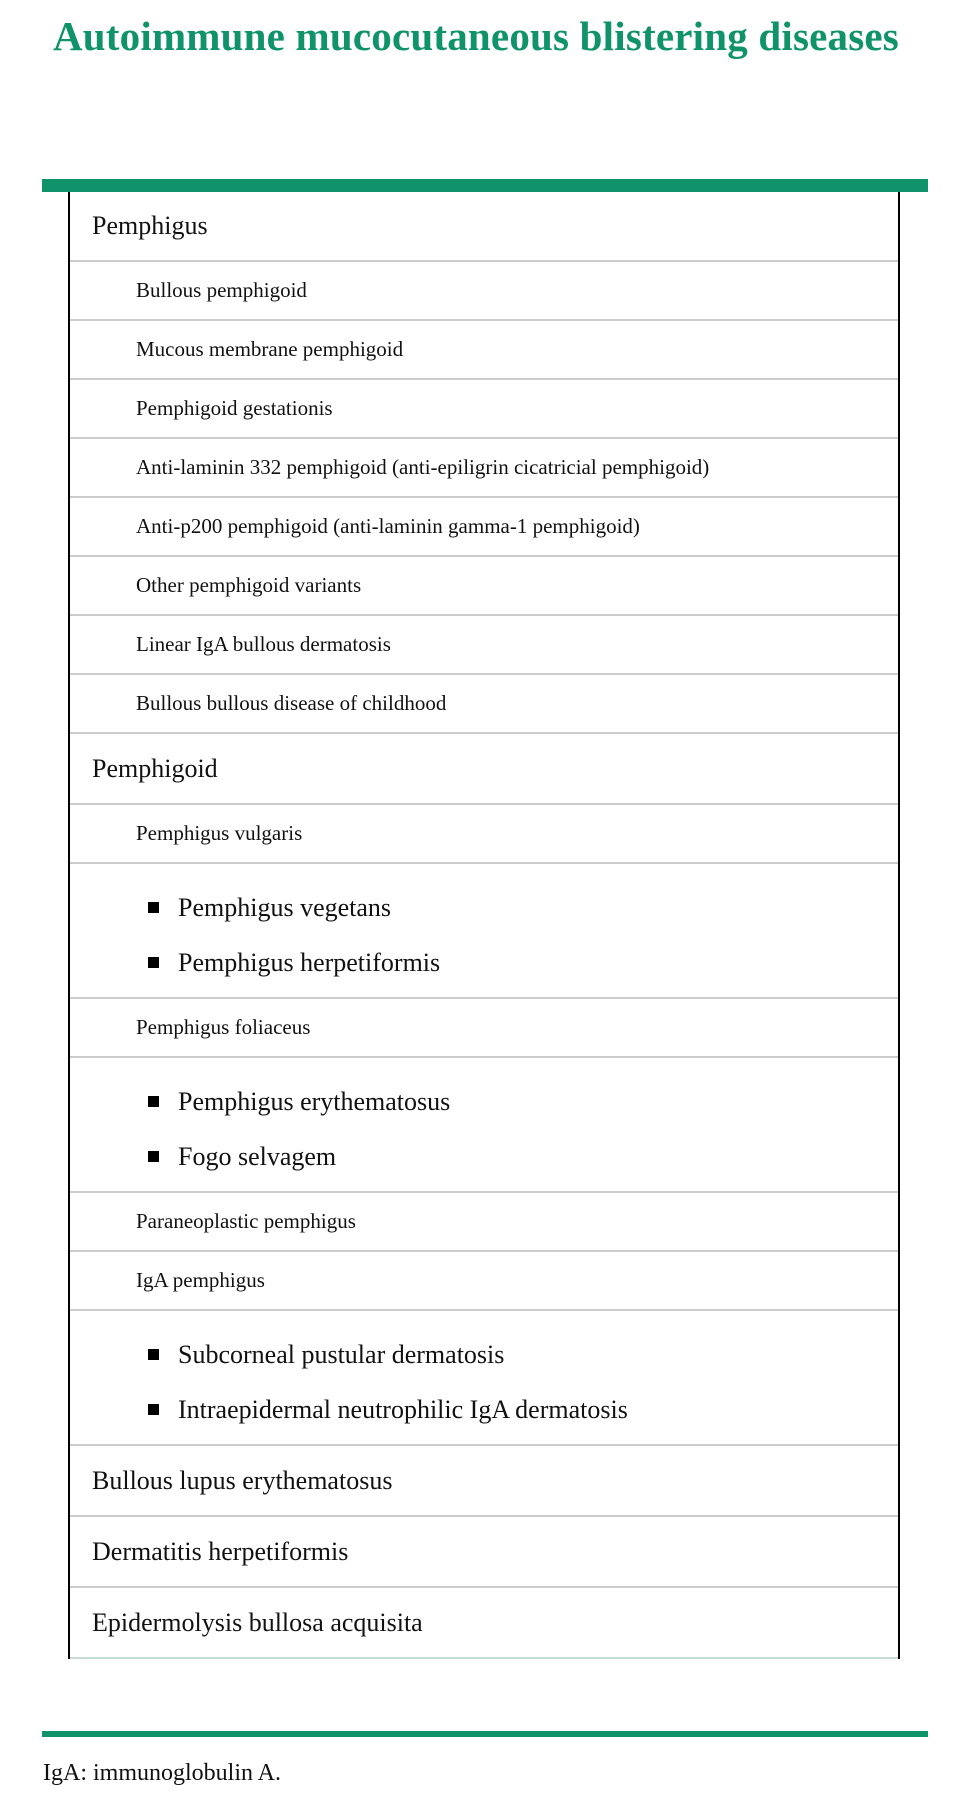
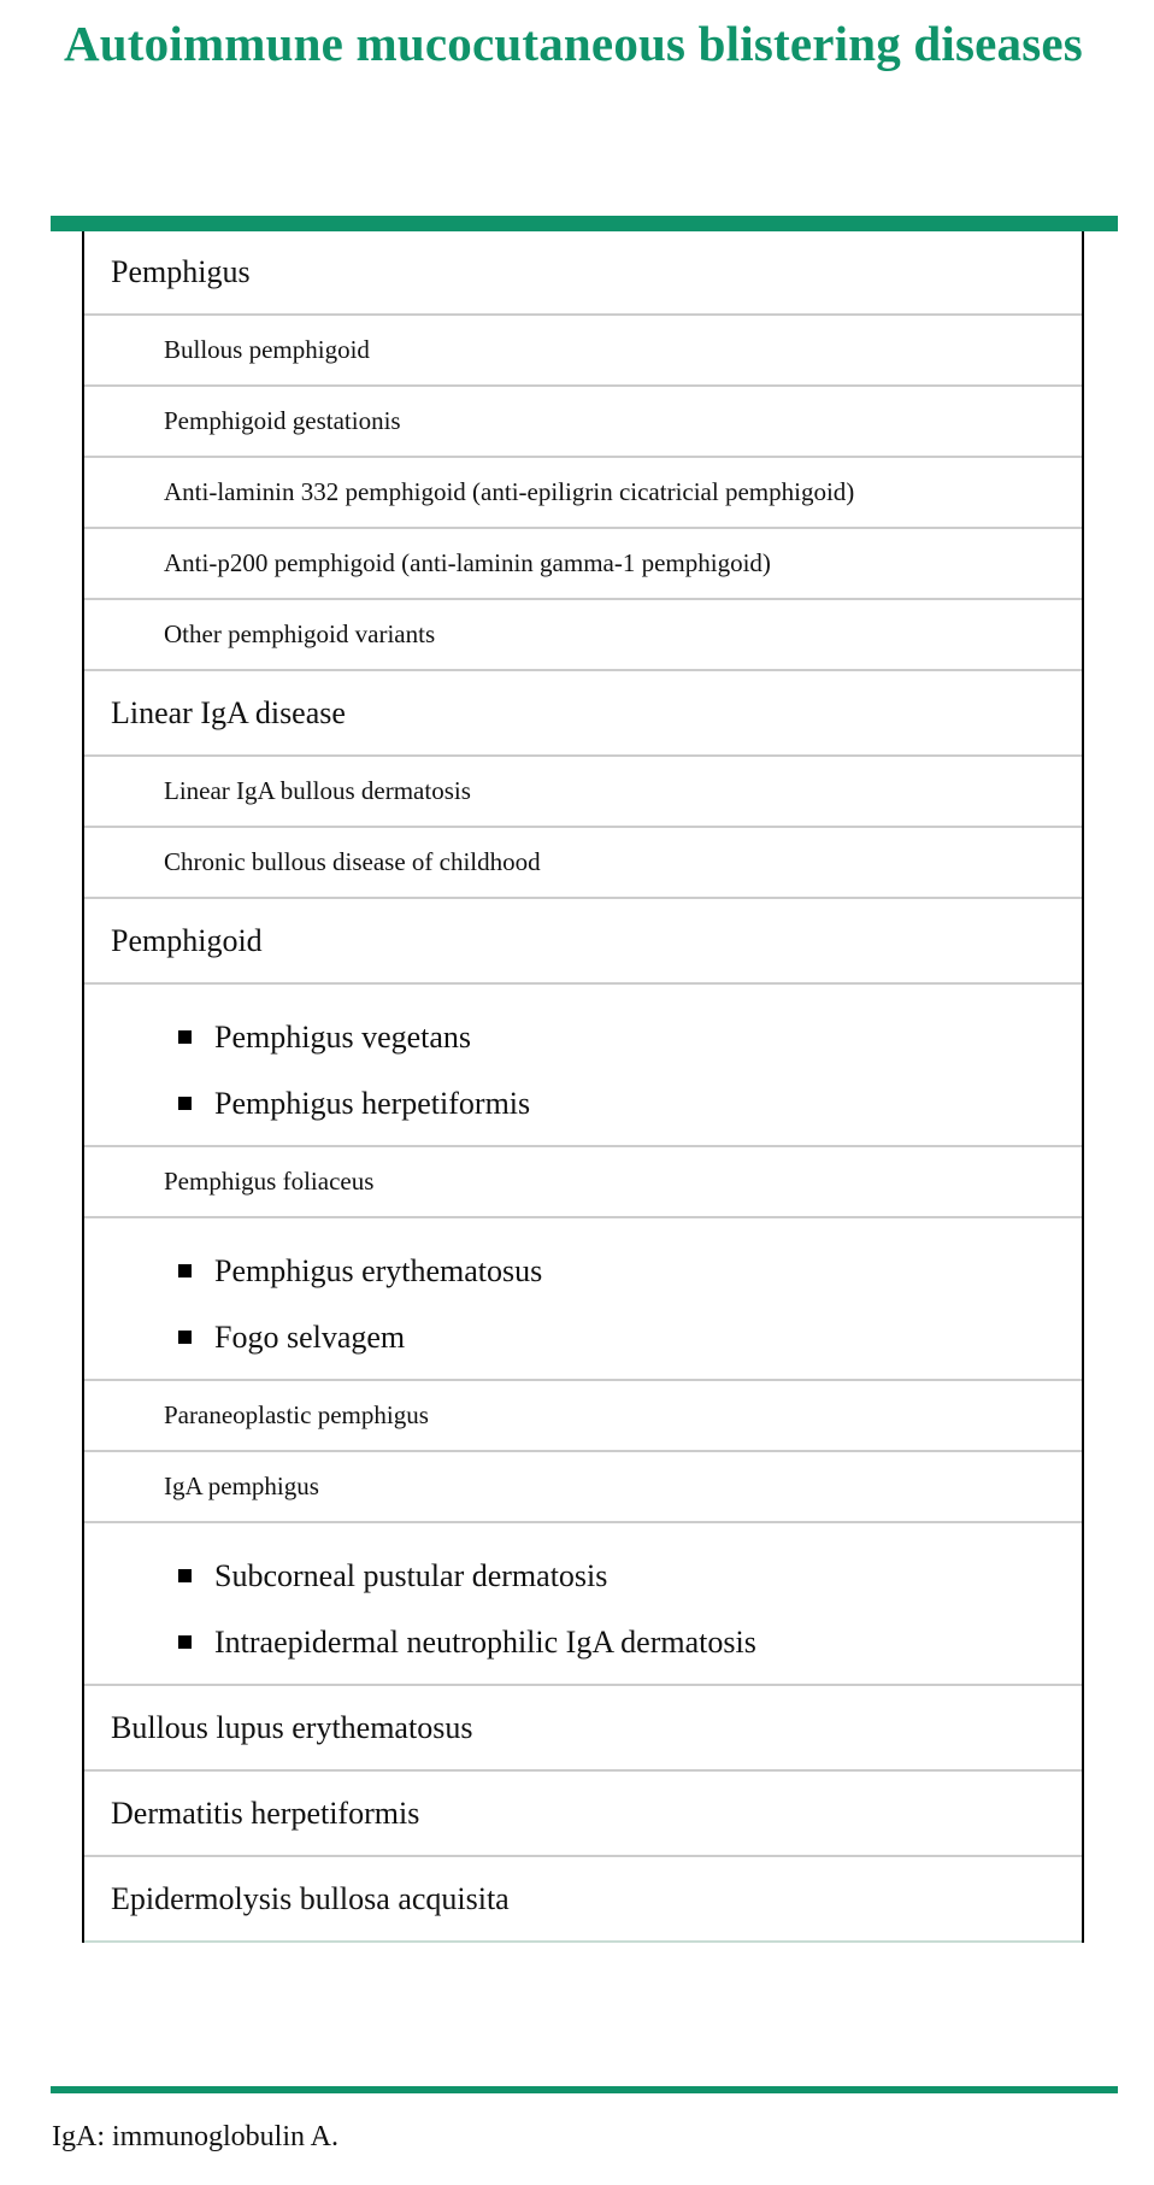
  Autoimmune mucocutaneous blistering diseases
  Pemphigus
  Bullous pemphigoid
- Mucous membrane pemphigoid
  Pemphigoid gestationis
  Anti-laminin 332 pemphigoid (anti-epiligrin cicatricial pemphigoid)
  Anti-p200 pemphigoid (anti-laminin gamma-1 pemphigoid)
  Other pemphigoid variants
+ Linear IgA disease
  Linear IgA bullous dermatosis
- Bullous bullous disease of childhood
+ Chronic bullous disease of childhood
  Pemphigoid
- Pemphigus vulgaris
  Pemphigus vegetans
  Pemphigus herpetiformis
  Pemphigus foliaceus
  Pemphigus erythematosus
  Fogo selvagem
  Paraneoplastic pemphigus
  IgA pemphigus
  Subcorneal pustular dermatosis
  Intraepidermal neutrophilic IgA dermatosis
  Bullous lupus erythematosus
  Dermatitis herpetiformis
  Epidermolysis bullosa acquisita
  IgA: immunoglobulin A.
